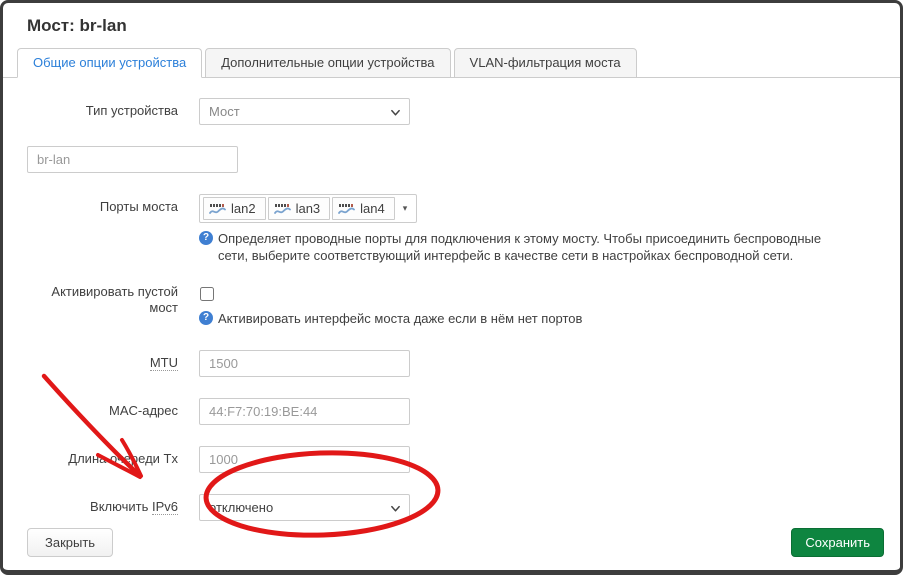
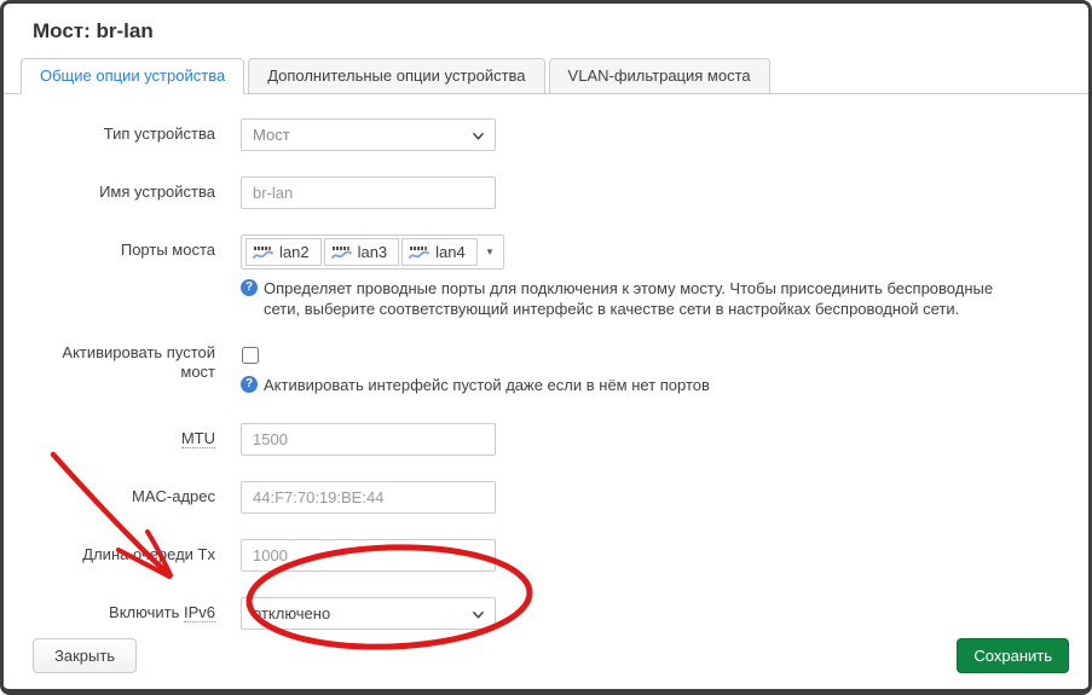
  Мост: br-lan
  Общие опции устройства
  Дополнительные опции устройства
  VLAN-фильтрация моста
  Тип устройства
  Мост
+ Имя устройства
  br-lan
  Порты моста
  lan2
  lan3
  lan4
  ▾
  ?
  Определяет проводные порты для подключения к этому мосту. Чтобы присоединить беспроводные сети, выберите соответствующий интерфейс в качестве сети в настройках беспроводной сети.
  Активировать пустой мост
  ?
- Активировать интерфейс моста даже если в нём нет портов
+ Активировать интерфейс пустой даже если в нём нет портов
  MTU
  1500
  MAC-адрес
  44:F7:70:19:BE:44
  Длин оееди Tx
  1000
  Включить IPv6
  тключено
  Закрыть
  Сохранить
